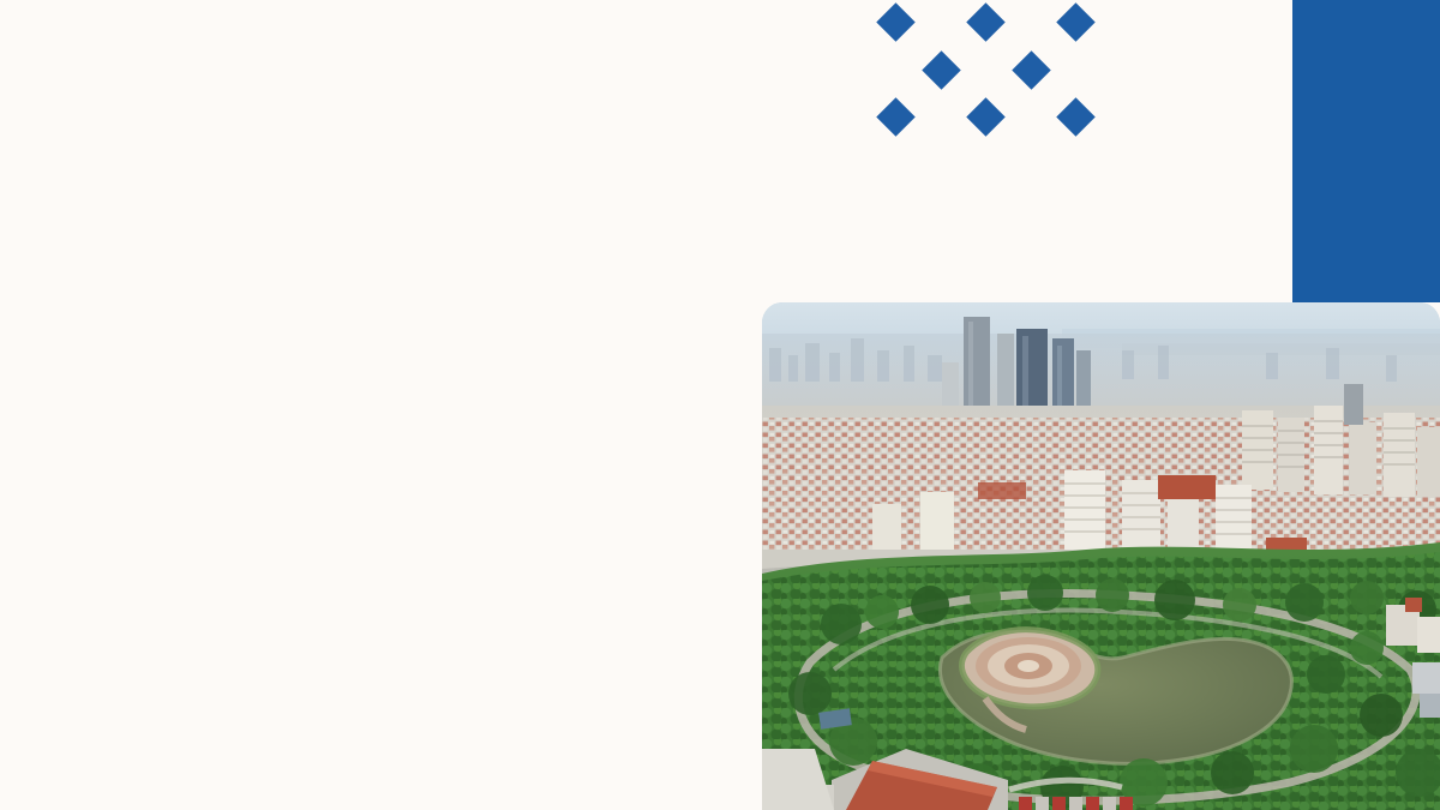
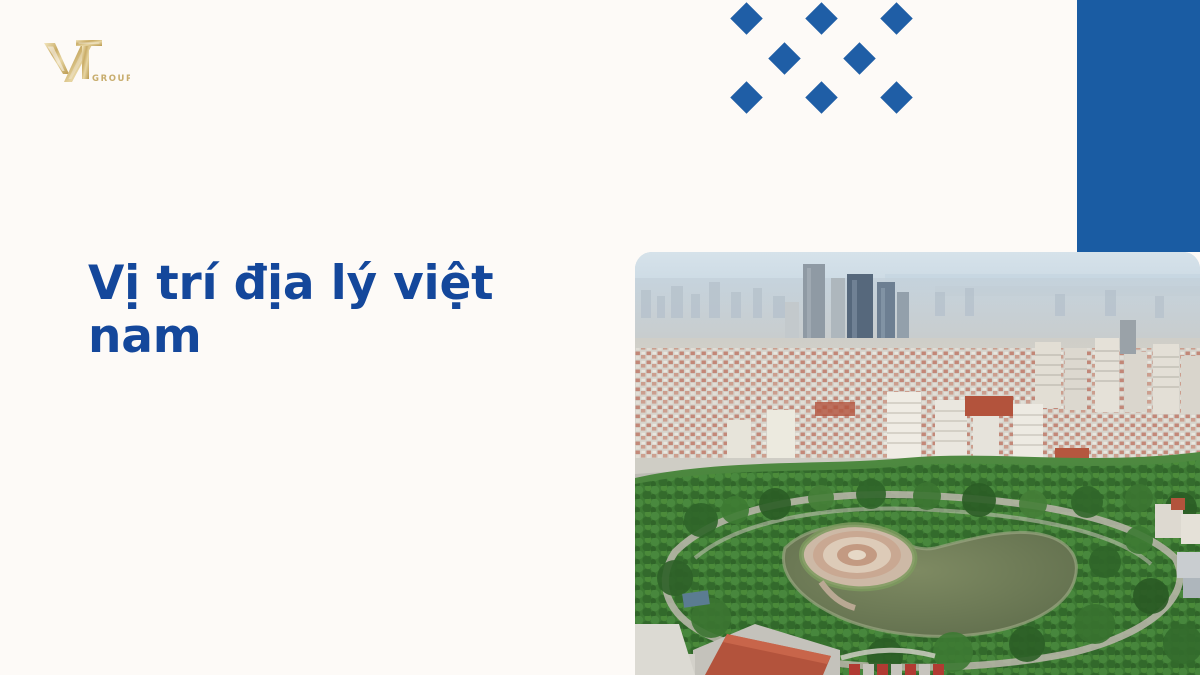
+ GROUP
+ Vị trí địa lý việt nam
